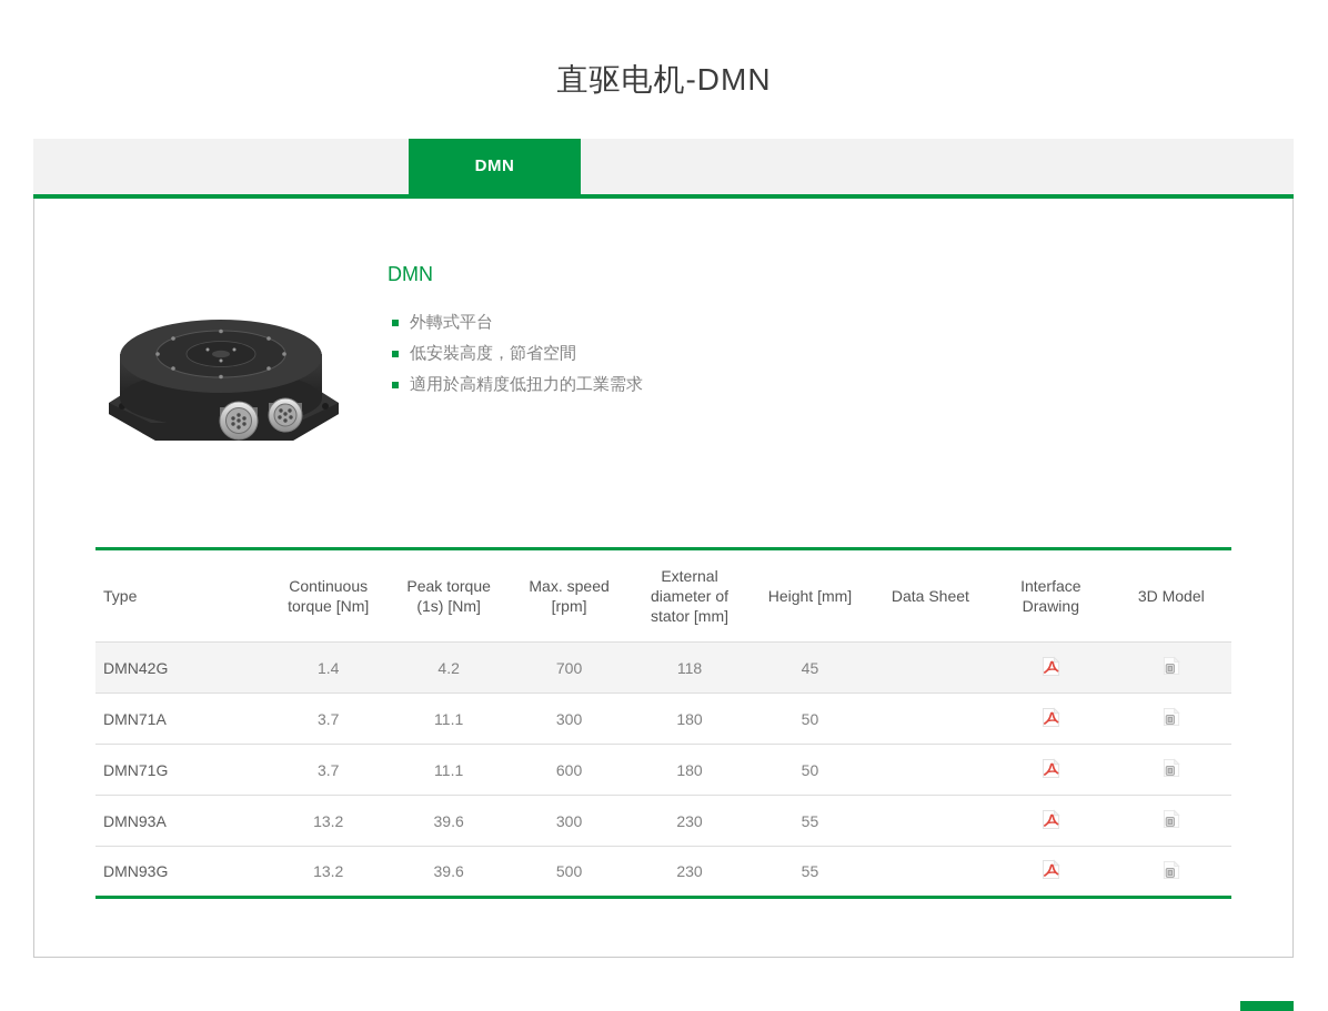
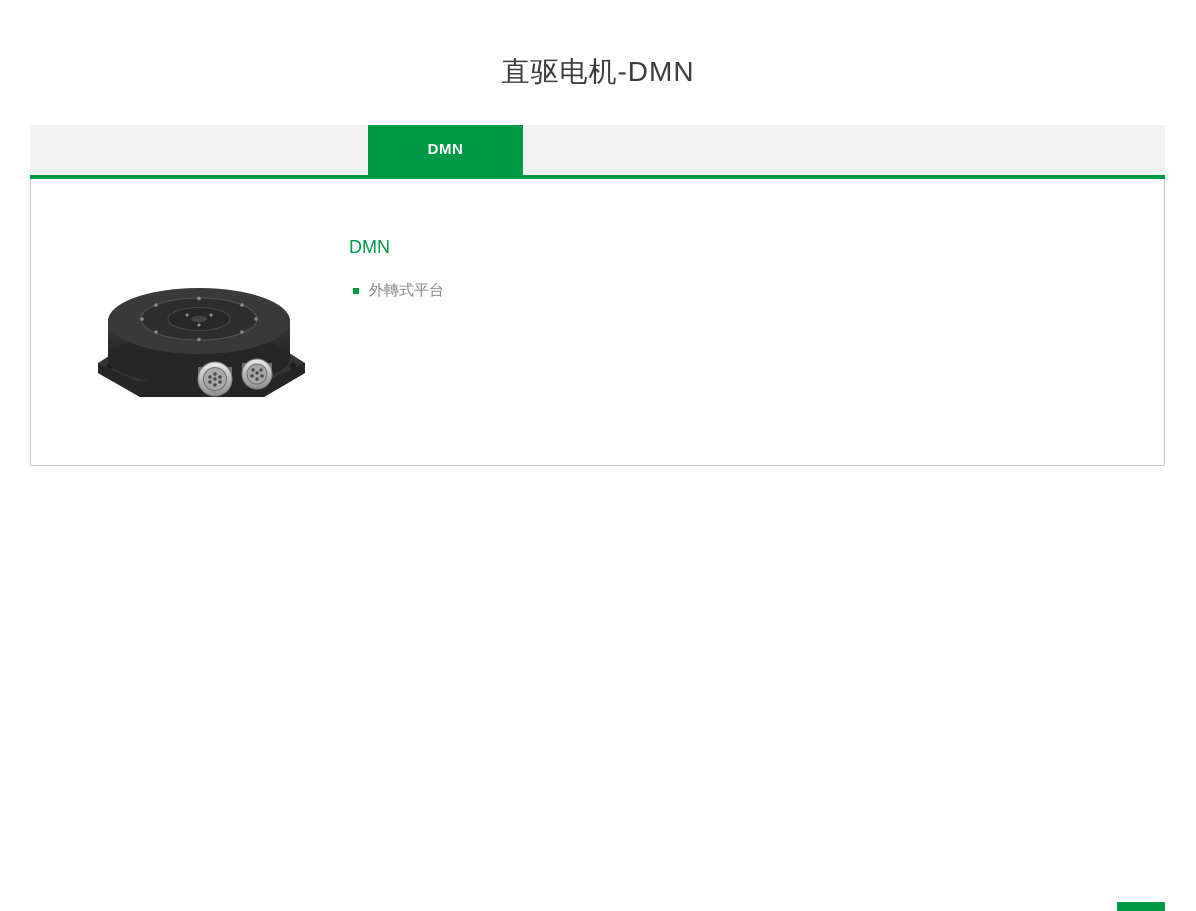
  直驱电机-DMN
  DMN
  DMN
  外轉式平台
- 低安裝高度，節省空間
- 適用於高精度低扭力的工業需求
- Type	Continuous torque [Nm]	Peak torque (1s) [Nm]	Max. speed [rpm]	External diameter of stator [mm]	Height [mm]	Data Sheet	Interface Drawing	3D Model
- DMN42G	1.4	4.2	700	118	45
- DMN71A	3.7	11.1	300	180	50
- DMN71G	3.7	11.1	600	180	50
- DMN93A	13.2	39.6	300	230	55
- DMN93G	13.2	39.6	500	230	55
